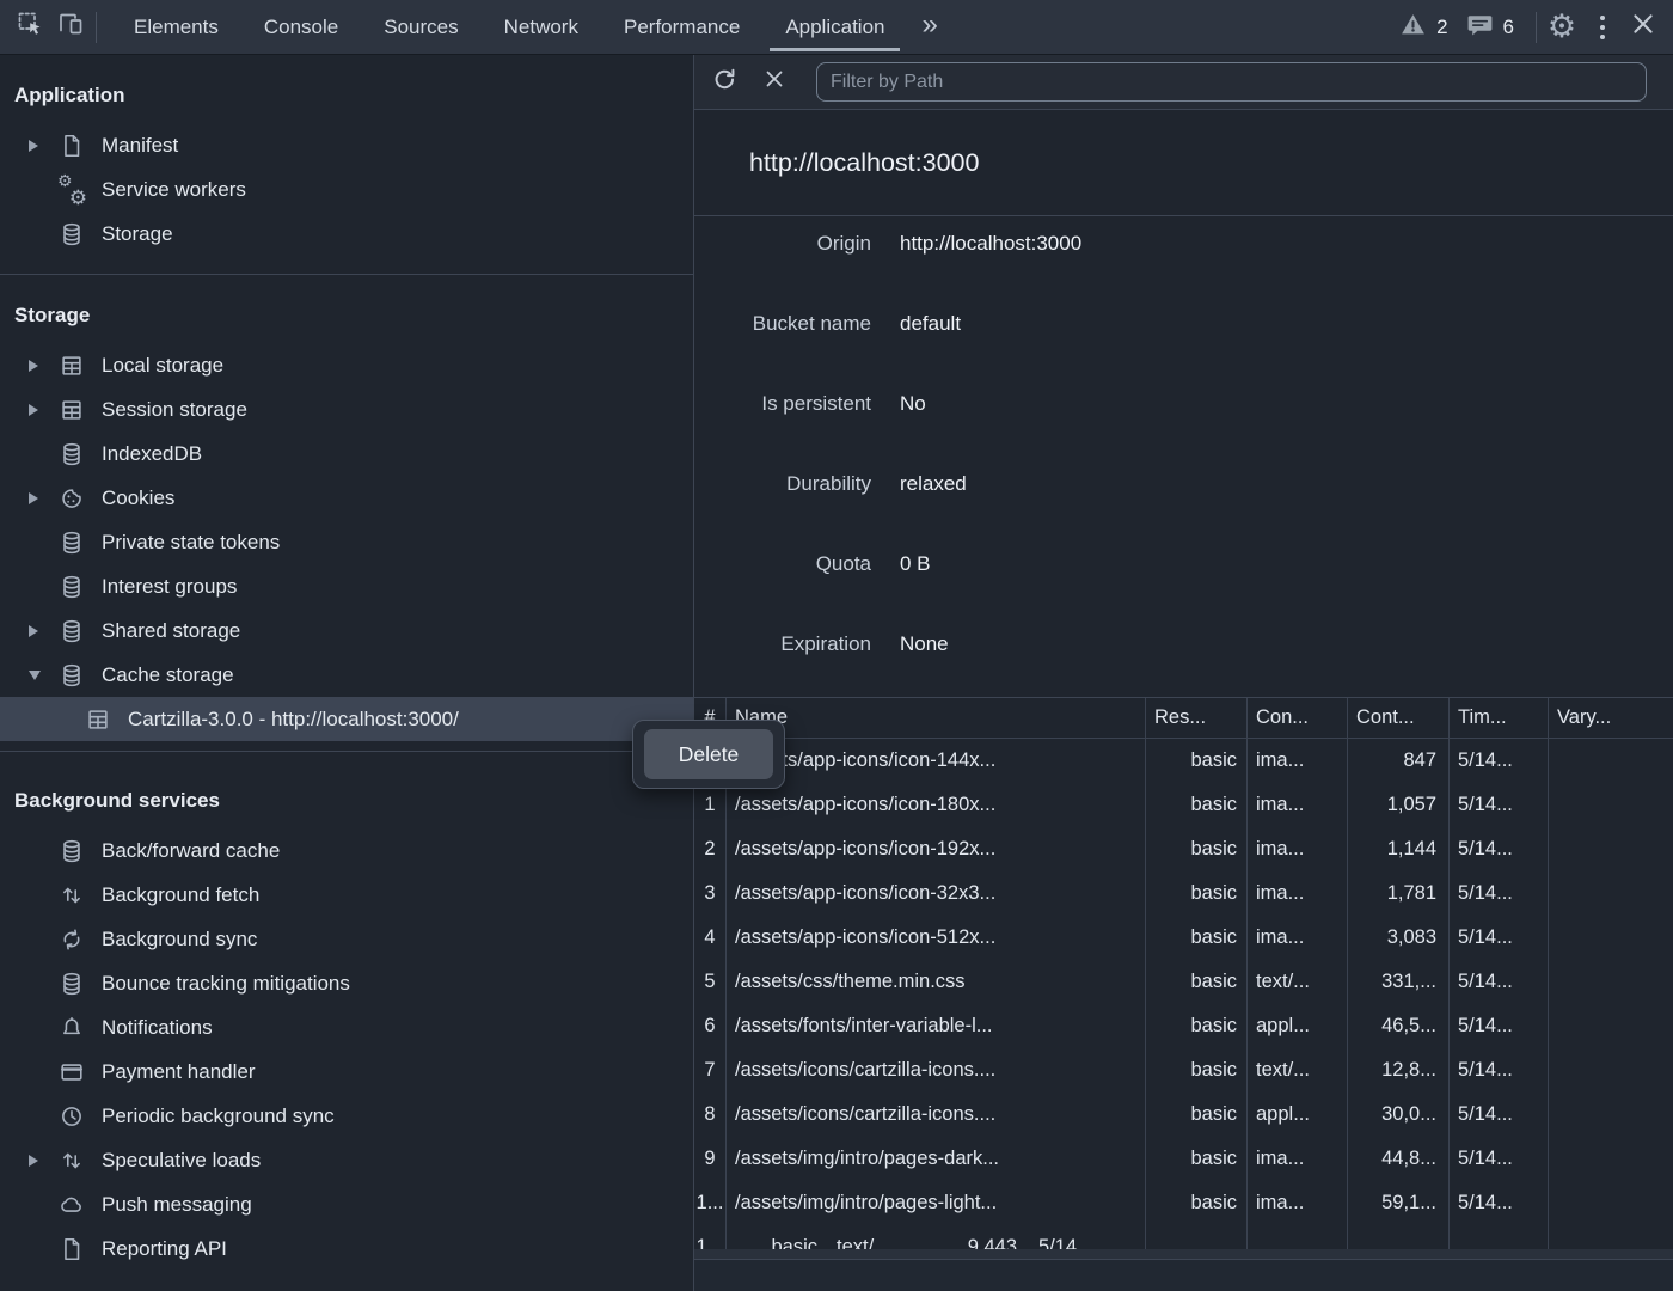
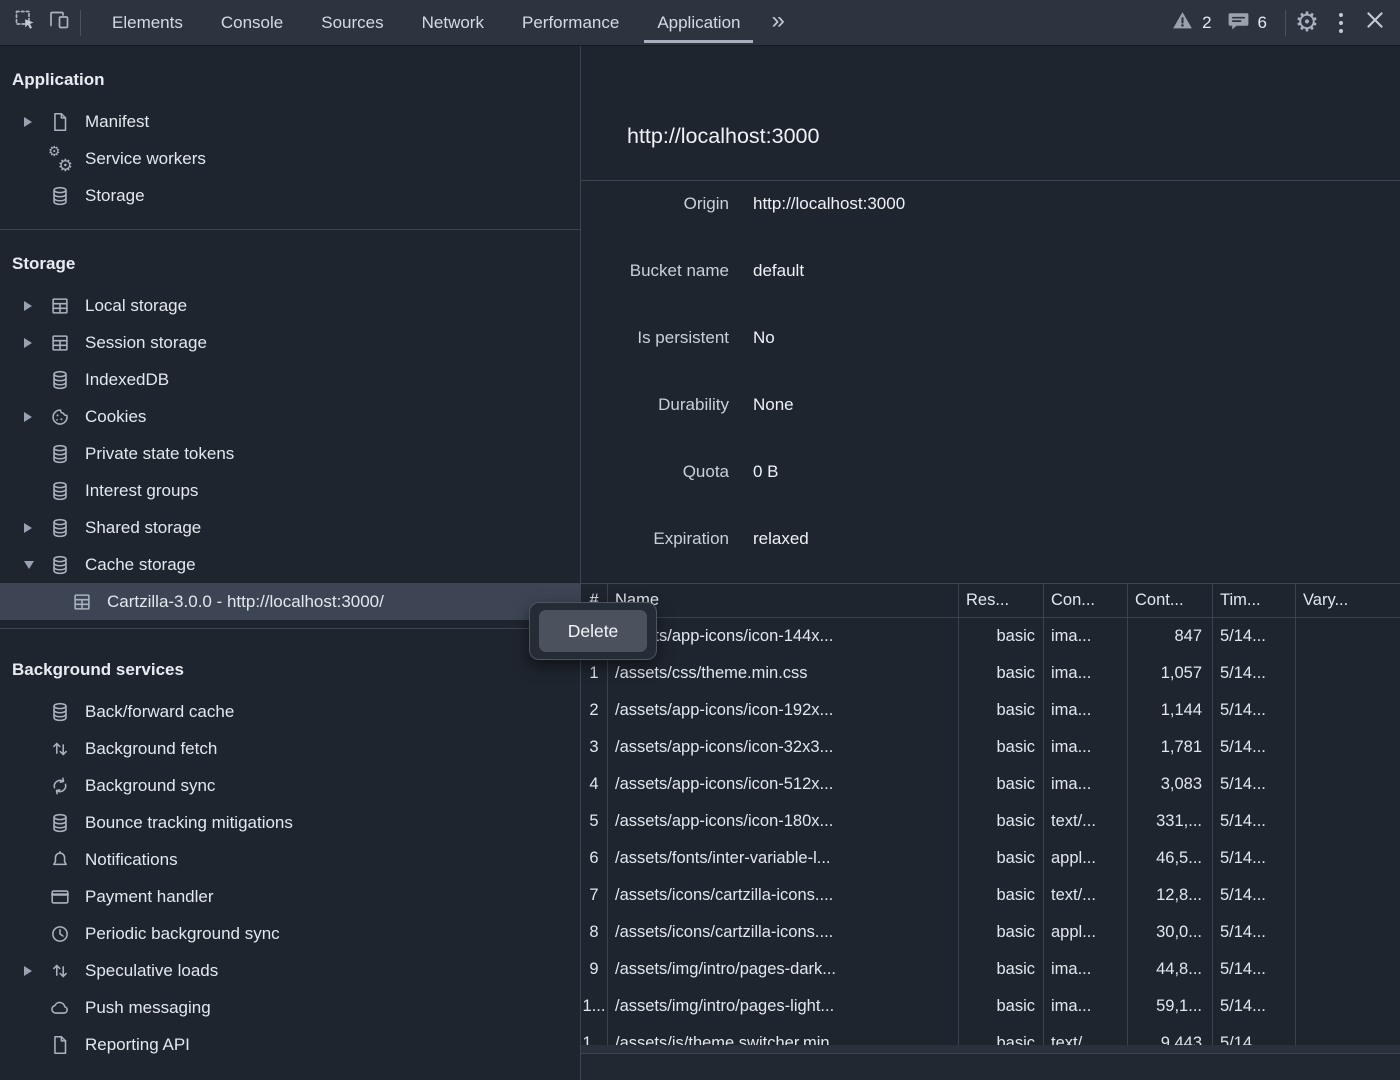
  Elements
  Console
  Sources
  Network
  Performance
  Application
  »
  2
  6
  ⚙
  Application
  Manifest
  ⚙
  ⚙
  Service workers
  Storage
  Storage
  Local storage
  Session storage
  IndexedDB
  Cookies
  Private state tokens
  Interest groups
  Shared storage
  Cache storage
  Cartzilla-3.0.0 - http://localhost:3000/
  Background services
  Back/forward cache
  Background fetch
  Background sync
  Bounce tracking mitigations
  Notifications
  Payment handler
  Periodic background sync
  Speculative loads
  Push messaging
  Reporting API
- Filter by Path
  http://localhost:3000
  Origin
  http://localhost:3000
  Bucket name
  default
  Is persistent
  No
  Durability
- relaxed
+ None
  Quota
  0 B
  Expiration
- None
+ relaxed
  #
  Name
  Res...
  Con...
  Cont...
  Tim...
  Vary...
  s/app-icons/icon-144x...
  basic
  ima...
  847
  5/14...
  1
- /assets/app-icons/icon-180x...
+ /assets/css/theme.min.css
  basic
  ima...
  1,057
  5/14...
  2
  /assets/app-icons/icon-192x...
  basic
  ima...
  1,144
  5/14...
  3
  /assets/app-icons/icon-32x3...
  basic
  ima...
  1,781
  5/14...
  4
  /assets/app-icons/icon-512x...
  basic
  ima...
  3,083
  5/14...
  5
- /assets/css/theme.min.css
+ /assets/app-icons/icon-180x...
  basic
  text/...
  331,...
  5/14...
  6
  /assets/fonts/inter-variable-l...
  basic
  appl...
  46,5...
  5/14...
  7
  /assets/icons/cartzilla-icons....
  basic
  text/...
  12,8...
  5/14...
  8
  /assets/icons/cartzilla-icons....
  basic
  appl...
  30,0...
  5/14...
  9
  /assets/img/intro/pages-dark...
  basic
  ima...
  44,8...
  5/14...
  1...
  /assets/img/intro/pages-light...
  basic
  ima...
  59,1...
  5/14...
  1...
+ /assets/js/theme.switcher.min...
  basic
  text/...
  9,443
  5/14...
  Delete
